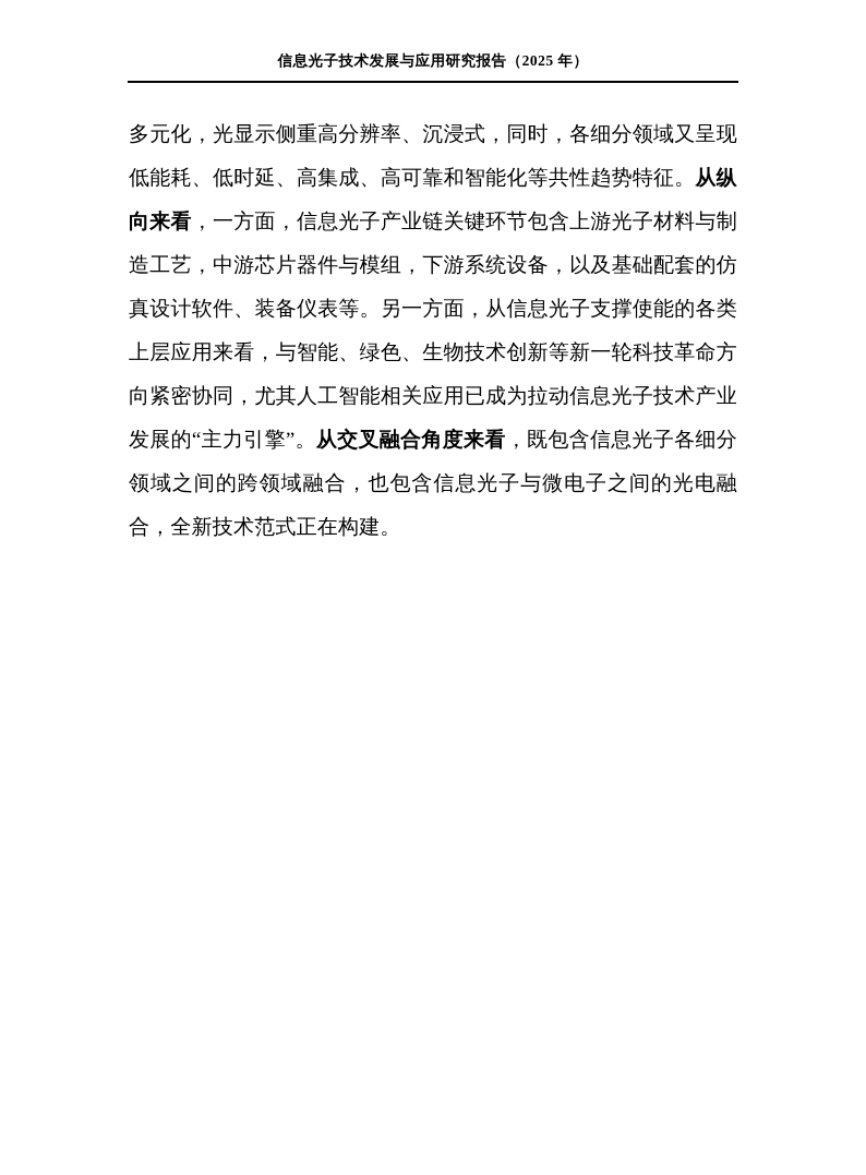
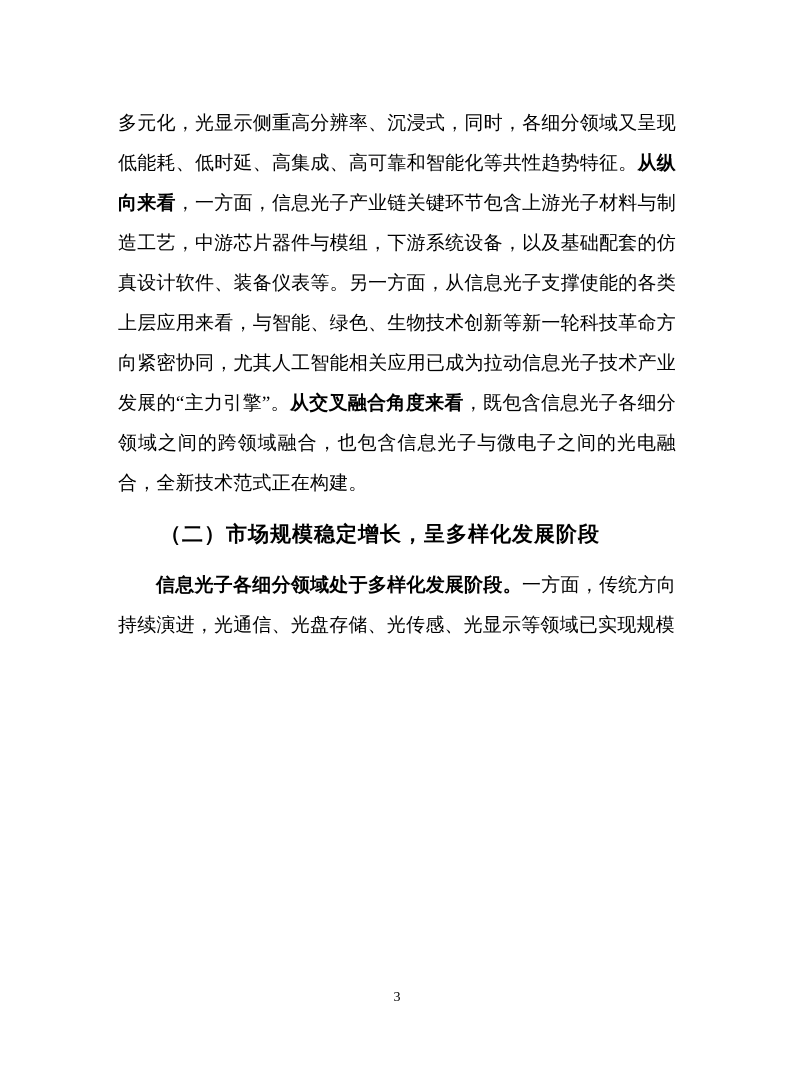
- 信息光子技术发展与应用研究报告（2025 年）
  多元化，光显示侧重高分辨率、沉浸式，同时，各细分领域又呈现低能耗、低时延、高集成、高可靠和智能化等共性趋势特征。从纵向来看，一方面，信息光子产业链关键环节包含上游光子材料与制造工艺，中游芯片器件与模组，下游系统设备，以及基础配套的仿真设计软件、装备仪表等。另一方面，从信息光子支撑使能的各类上层应用来看，与智能、绿色、生物技术创新等新一轮科技革命方向紧密协同，尤其人工智能相关应用已成为拉动信息光子技术产业发展的“主力引擎”。从交叉融合角度来看，既包含信息光子各细分领域之间的跨领域融合，也包含信息光子与微电子之间的光电融合，全新技术范式正在构建。
+ （二）市场规模稳定增长，呈多样化发展阶段
+ 信息光子各细分领域处于多样化发展阶段。一方面，传统方向持续演进，光通信、光盘存储、光传感、光显示等领域已实现规模
+ 3
